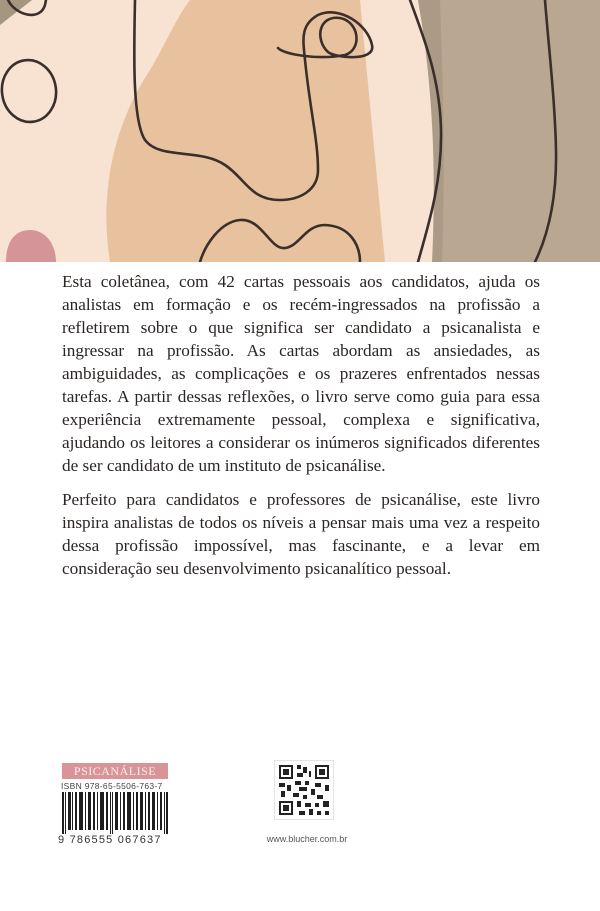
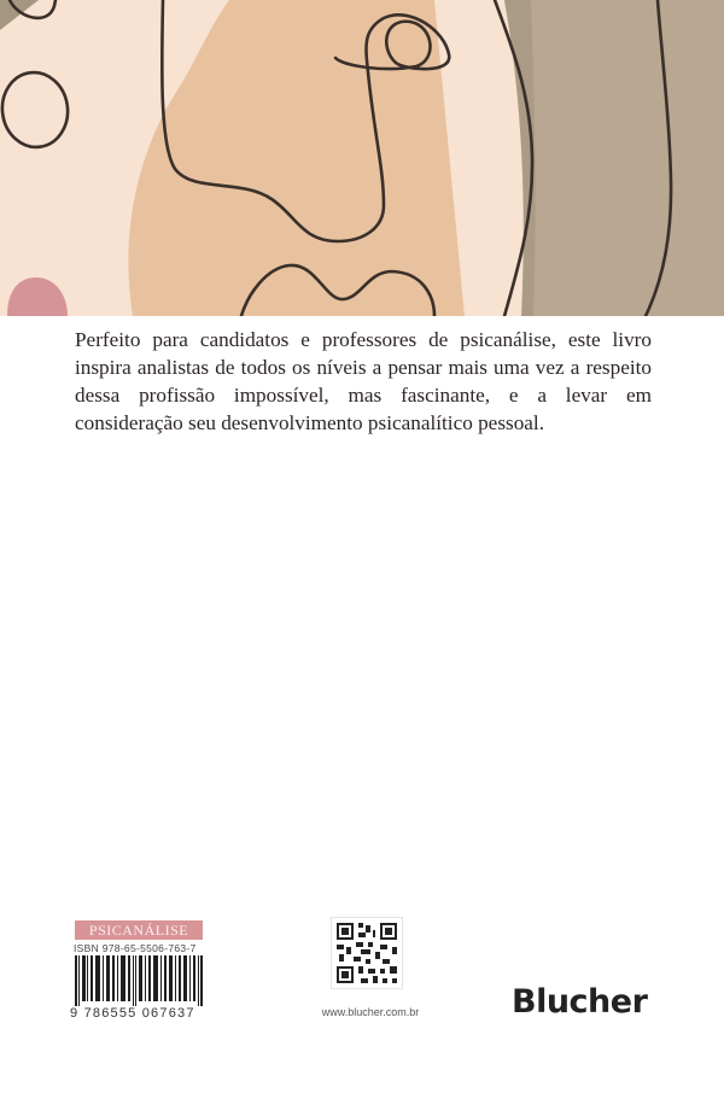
- Esta coletânea, com 42 cartas pessoais aos candidatos, ajuda os analistas em formação e os recém-ingressados na profissão a refletirem sobre o que significa ser candidato a psicanalista e ingressar na profissão. As cartas abordam as ansiedades, as ambiguidades, as complicações e os prazeres enfrentados nessas tarefas. A partir dessas reflexões, o livro serve como guia para essa experiência extremamente pessoal, complexa e significativa, ajudando os leitores a considerar os inúmeros significados diferentes de ser candidato de um instituto de psicanálise.
  Perfeito para candidatos e professores de psicanálise, este livro inspira analistas de todos os níveis a pensar mais uma vez a respeito dessa profissão impossível, mas fascinante, e a levar em consideração seu desenvolvimento psicanalítico pessoal.
  PSICANÁLISE
  ISBN 978-65-5506-763-7
  9 786555 067637
  www.blucher.com.br
+ Blucher
